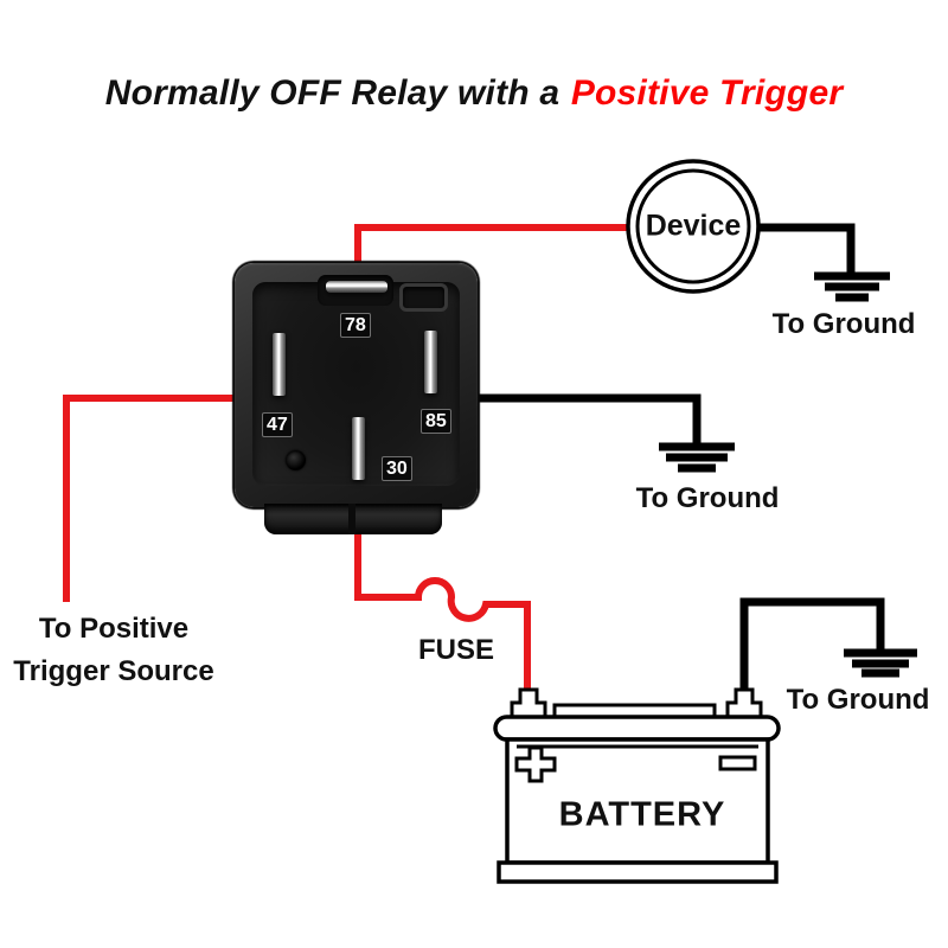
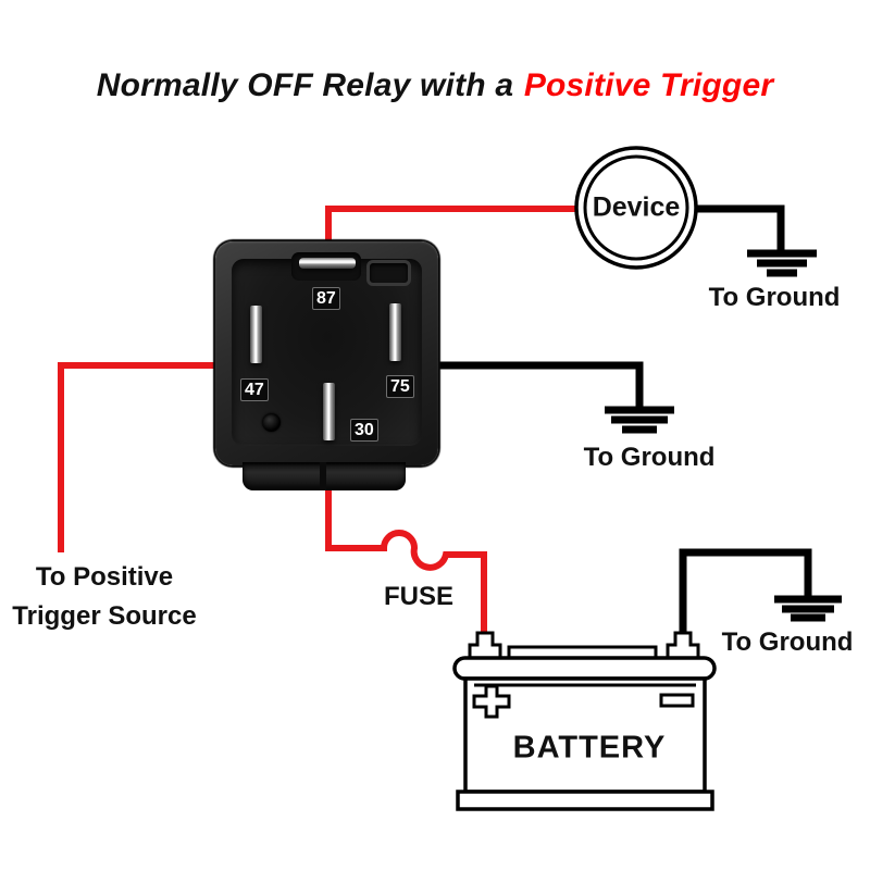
  Normally OFF Relay with a Positive Trigger
- 78
+ 87
  47
- 85
+ 75
  30
  Device
  To Ground
  To Ground
  To Ground
  To Positive
  Trigger Source
  FUSE
  BATTERY
